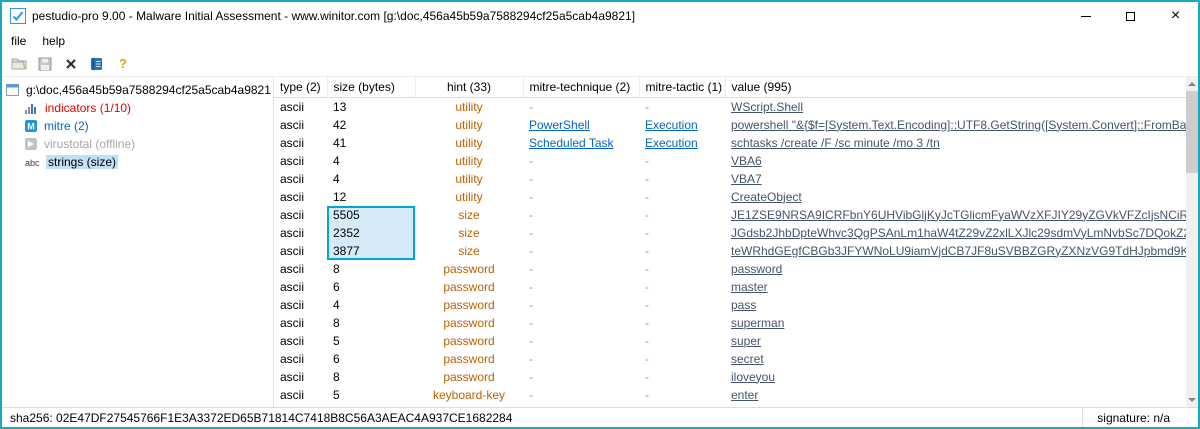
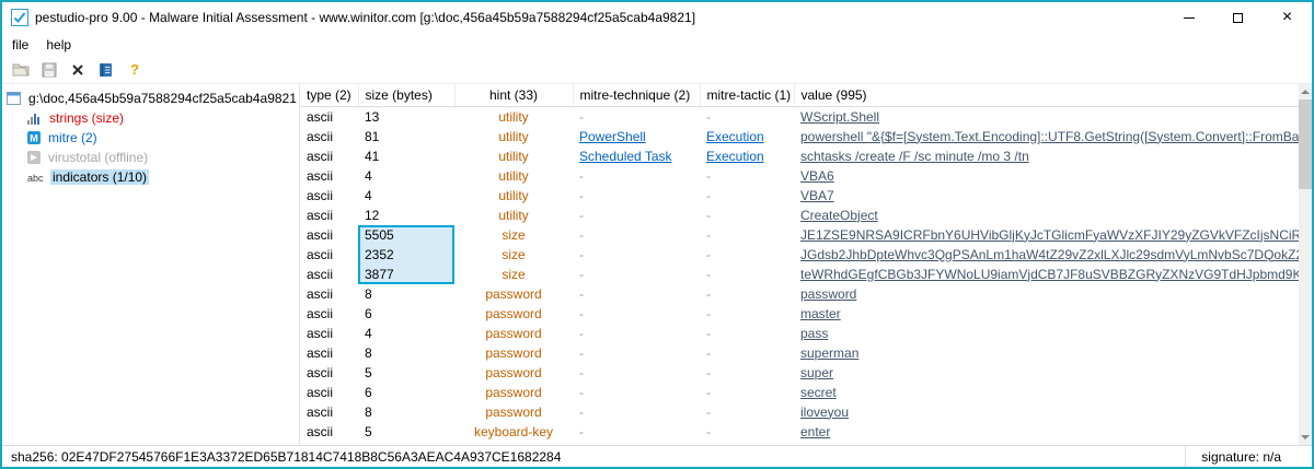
  pestudio-pro 9.00 - Malware Initial Assessment - www.winitor.com [g:\doc,456a45b59a7588294cf25a5cab4a9821]
  ×
  file
  help
  ?
  g:\doc,456a45b59a7588294cf25a5cab4a9821
- indicators (1/10)
+ strings (size)
  M
  mitre (2)
  virustotal (offline)
  abc
- strings (size)
+ indicators (1/10)
  type (2)	size (bytes)	hint (33)	mitre-technique (2)	mitre-tactic (1)	value (995)
  ascii	13	utility	-	-	WScript.Shell
- ascii	42	utility	PowerShell	Execution	powershell "&{$f=[System.Text.Encoding]::UTF8.GetString([System.Convert]::FromBa
+ ascii	81	utility	PowerShell	Execution	powershell "&{$f=[System.Text.Encoding]::UTF8.GetString([System.Convert]::FromBa
  ascii	41	utility	Scheduled Task	Execution	schtasks /create /F /sc minute /mo 3 /tn
  ascii	4	utility	-	-	VBA6
  ascii	4	utility	-	-	VBA7
  ascii	12	utility	-	-	CreateObject
  ascii	5505	size	-	-	JE1ZSE9NRSA9ICRFbnY6UHVibGljKyJcTGlicmFyaWVzXFJIY29yZGVkVFZcIjsNCiR
  ascii	2352	size	-	-	JGdsb2JhbDpteWhvc3QgPSAnLm1haW4tZ29vZ2xlLXJlc29sdmVyLmNvbSc7DQokZ
  ascii	3877	size	-	-	teWRhdGEgfCBGb3JFYWNoLU9iamVjdCB7JF8uSVBBZGRyZXNzVG9TdHJpbmd9K
  ascii	8	password	-	-	password
  ascii	6	password	-	-	master
  ascii	4	password	-	-	pass
  ascii	8	password	-	-	superman
  ascii	5	password	-	-	super
  ascii	6	password	-	-	secret
  ascii	8	password	-	-	iloveyou
  ascii	5	keyboard-key	-	-	enter
  sha256: 02E47DF27545766F1E3A3372ED65B71814C7418B8C56A3AEAC4A937CE1682284
  signature: n/a
